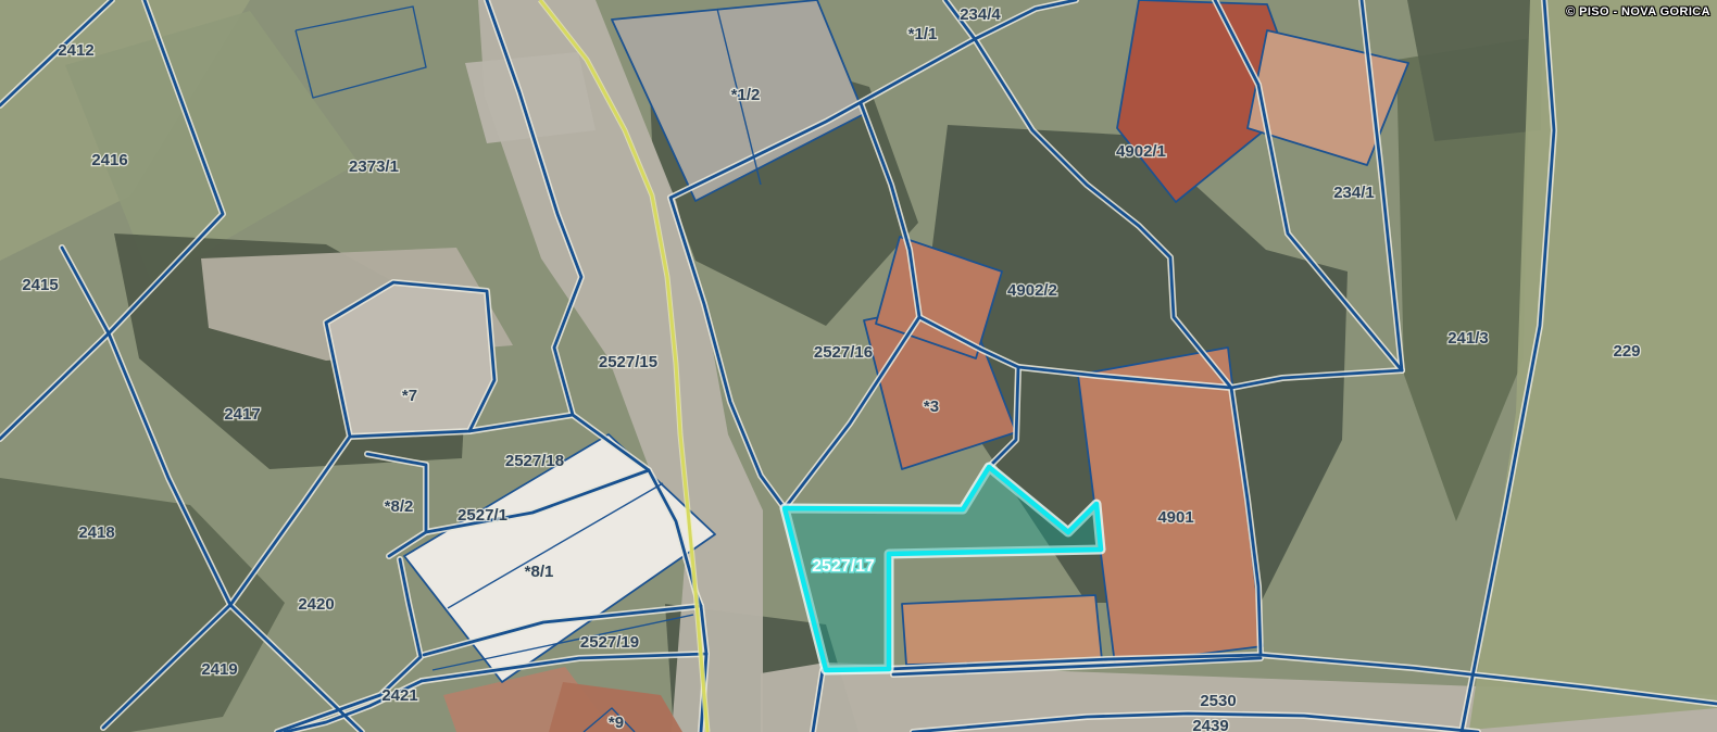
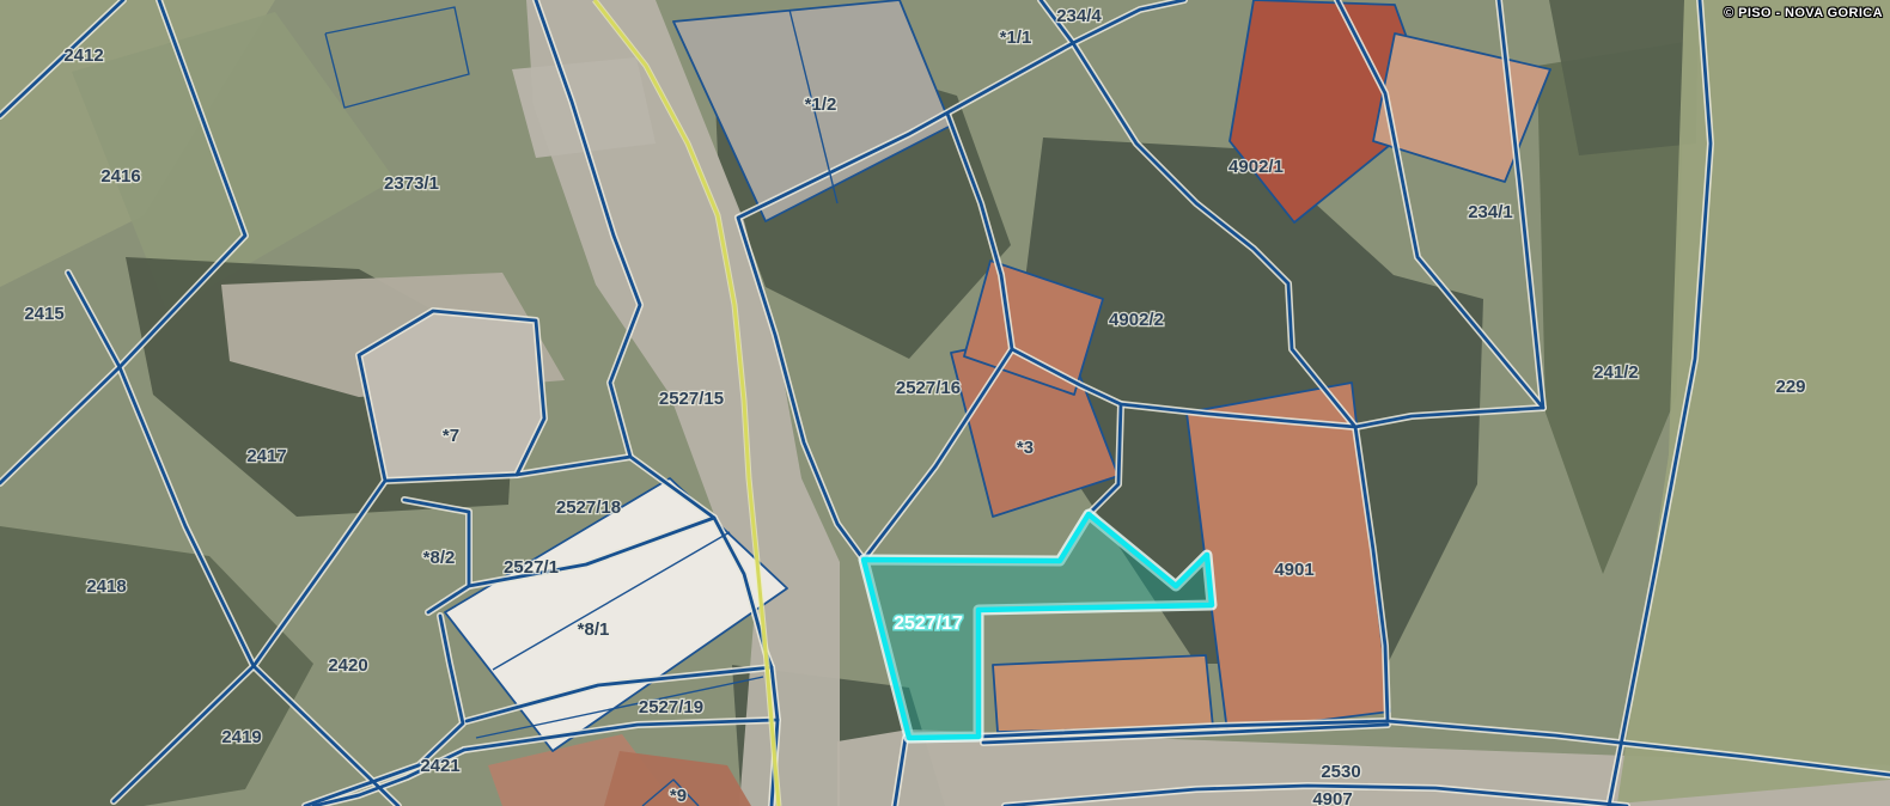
  2412
  2416
  2373/1
  2415
  2417
  *7
  2527/18
  *8/2
  2527/1
  2418
  *8/1
  2420
  2419
  2421
  2527/19
  *9
  2527/15
  2527/16
  *1/2
  *1/1
  234/4
  4902/1
  234/1
  4902/2
  *3
- 241/3
+ 241/2
  229
  4901
  2530
- 2439
+ 4907
  2527/17
  © PISO - NOVA GORICA
